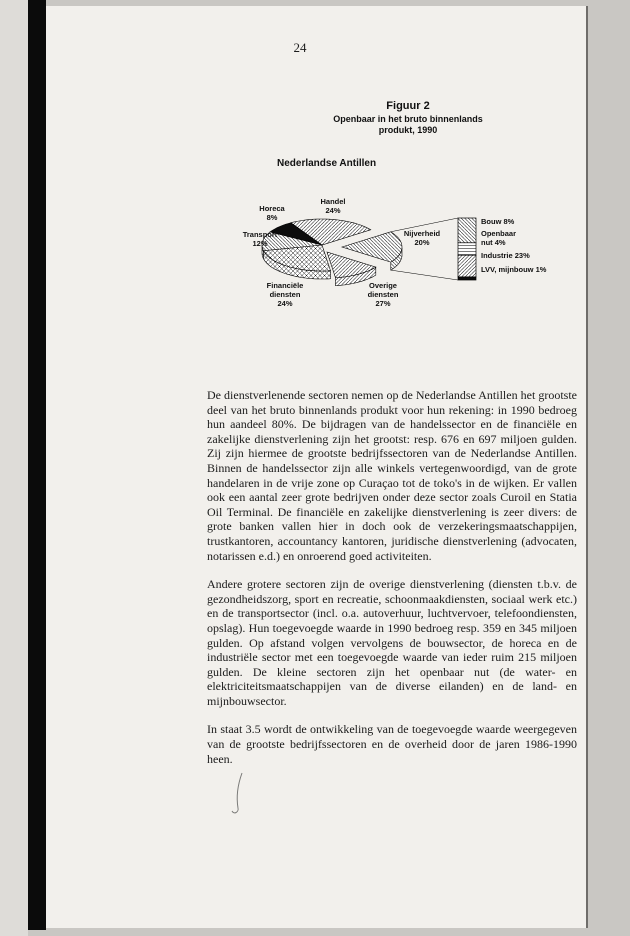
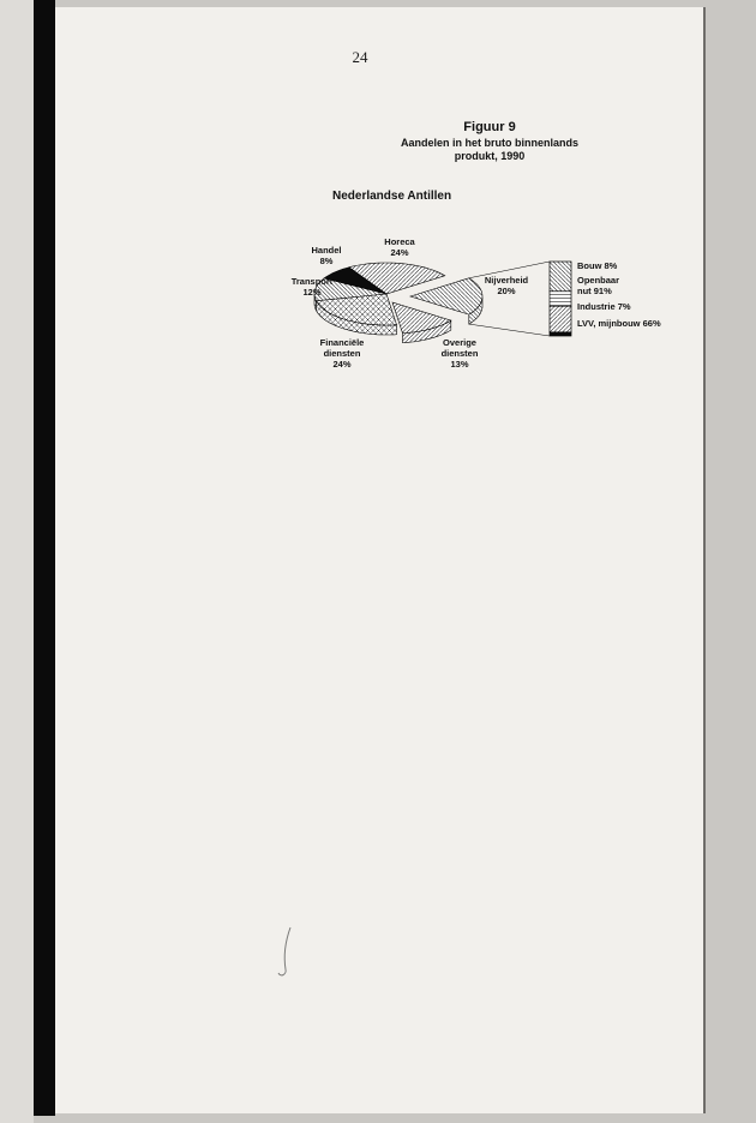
  24
- Figuur 2
+ Figuur 9
- Openbaar in het bruto binnenlands
+ Aandelen in het bruto binnenlands
  produkt, 1990
  Nederlandse Antillen
- Handel
+ Horeca
  24%
- Horeca
+ Handel
  8%
  Transport
  12%
  Financiële diensten
  24%
  Overige diensten
- 27%
+ 13%
  Nijverheid
  20%
  Bouw 8%
- Openbaar nut 4%
+ Openbaar nut 91%
- Industrie 23%
+ Industrie 7%
- LVV, mijnbouw 1%
+ LVV, mijnbouw 66%
- De dienstverlenende sectoren nemen op de Nederlandse Antillen het grootste deel van het bruto binnenlands produkt voor hun rekening: in 1990 bedroeg hun aandeel 80%. De bijdragen van de handelssector en de financiële en zakelijke dienstverlening zijn het grootst: resp. 676 en 697 miljoen gulden. Zij zijn hiermee de grootste bedrijfssectoren van de Nederlandse Antillen. Binnen de handelssector zijn alle winkels vertegenwoordigd, van de grote handelaren in de vrije zone op Curaçao tot de toko's in de wijken. Er vallen ook een aantal zeer grote bedrijven onder deze sector zoals Curoil en Statia Oil Terminal. De financiële en zakelijke dienstverlening is zeer divers: de grote banken vallen hier in doch ook de verzekeringsmaatschappijen, trustkantoren, accountancy kantoren, juridische dienstverlening (advocaten, notarissen e.d.) en onroerend goed activiteiten.
- Andere grotere sectoren zijn de overige dienstverlening (diensten t.b.v. de gezondheidszorg, sport en recreatie, schoonmaakdiensten, sociaal werk etc.) en de transportsector (incl. o.a. autoverhuur, luchtvervoer, telefoondiensten, opslag). Hun toegevoegde waarde in 1990 bedroeg resp. 359 en 345 miljoen gulden. Op afstand volgen vervolgens de bouwsector, de horeca en de industriële sector met een toegevoegde waarde van ieder ruim 215 miljoen gulden. De kleine sectoren zijn het openbaar nut (de water- en elektriciteitsmaatschappijen van de diverse eilanden) en de land- en mijnbouwsector.
- In staat 3.5 wordt de ontwikkeling van de toegevoegde waarde weergegeven van de grootste bedrijfssectoren en de overheid door de jaren 1986-1990 heen.
